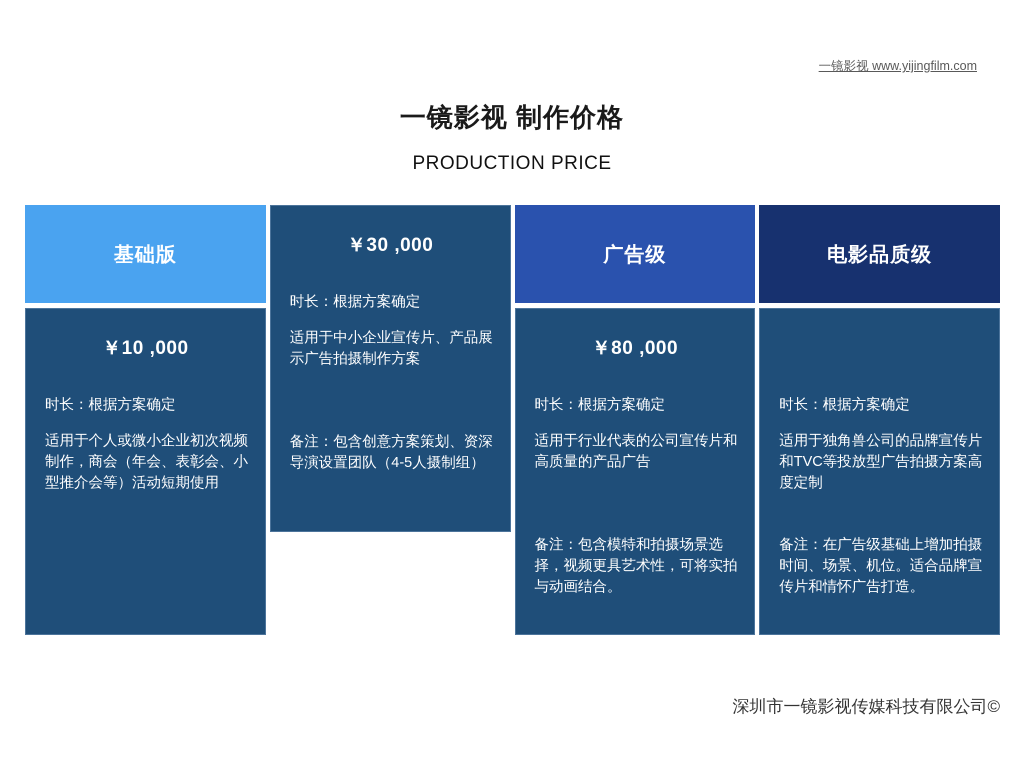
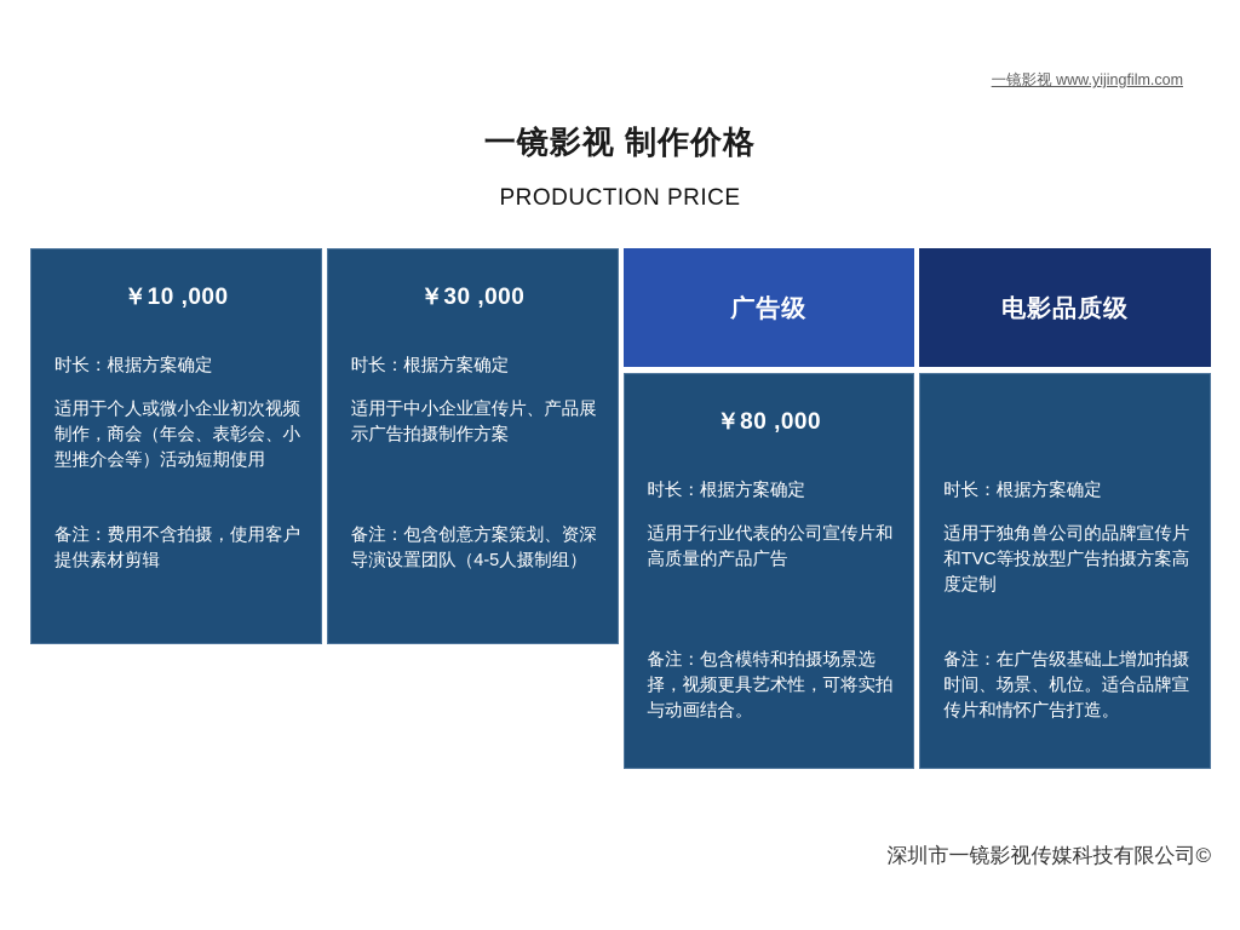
  一镜影视 www.yijingfilm.com
  一镜影视 制作价格
  PRODUCTION PRICE
- 基础版
  ￥10 ,000
  时长：根据方案确定
  适用于个人或微小企业初次视频制作，商会（年会、表彰会、小型推介会等）活动短期使用
+ 备注：费用不含拍摄，使用客户提供素材剪辑
  ￥30 ,000
  时长：根据方案确定
  适用于中小企业宣传片、产品展示广告拍摄制作方案
  备注：包含创意方案策划、资深导演设置团队（4-5人摄制组）
  广告级
  ￥80 ,000
  时长：根据方案确定
  适用于行业代表的公司宣传片和高质量的产品广告
  备注：包含模特和拍摄场景选择，视频更具艺术性，可将实拍与动画结合。
  电影品质级
  时长：根据方案确定
  适用于独角兽公司的品牌宣传片和TVC等投放型广告拍摄方案高度定制
  备注：在广告级基础上增加拍摄时间、场景、机位。适合品牌宣传片和情怀广告打造。
  深圳市一镜影视传媒科技有限公司©
